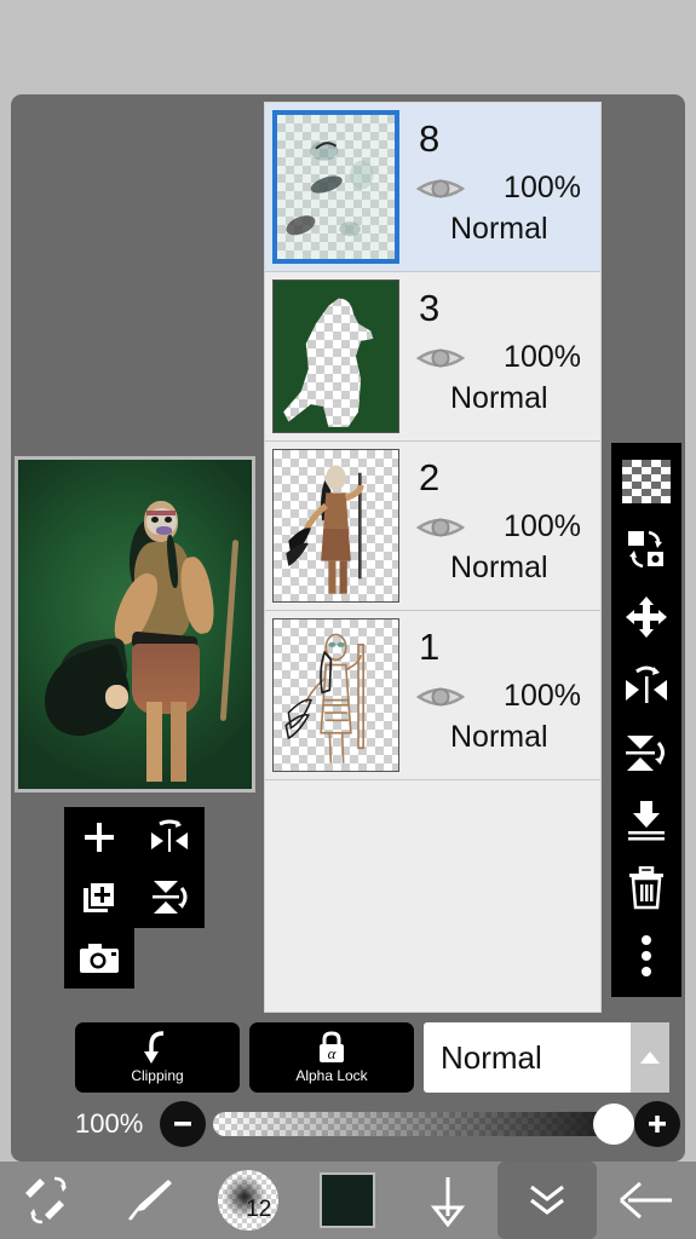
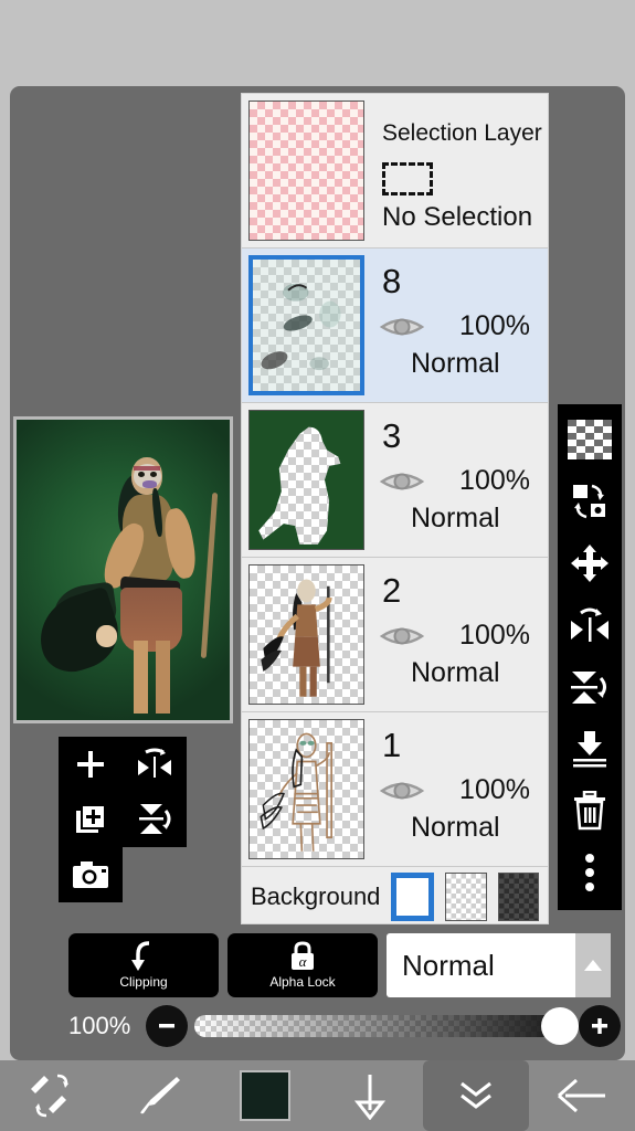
+ Selection Layer
+ No Selection
  8
  100%
  Normal
  3
  100%
  Normal
  2
  100%
  Normal
  1
  100%
  Normal
+ Background
  Clipping
  α
  Alpha Lock
  Normal
  100%
- 12
